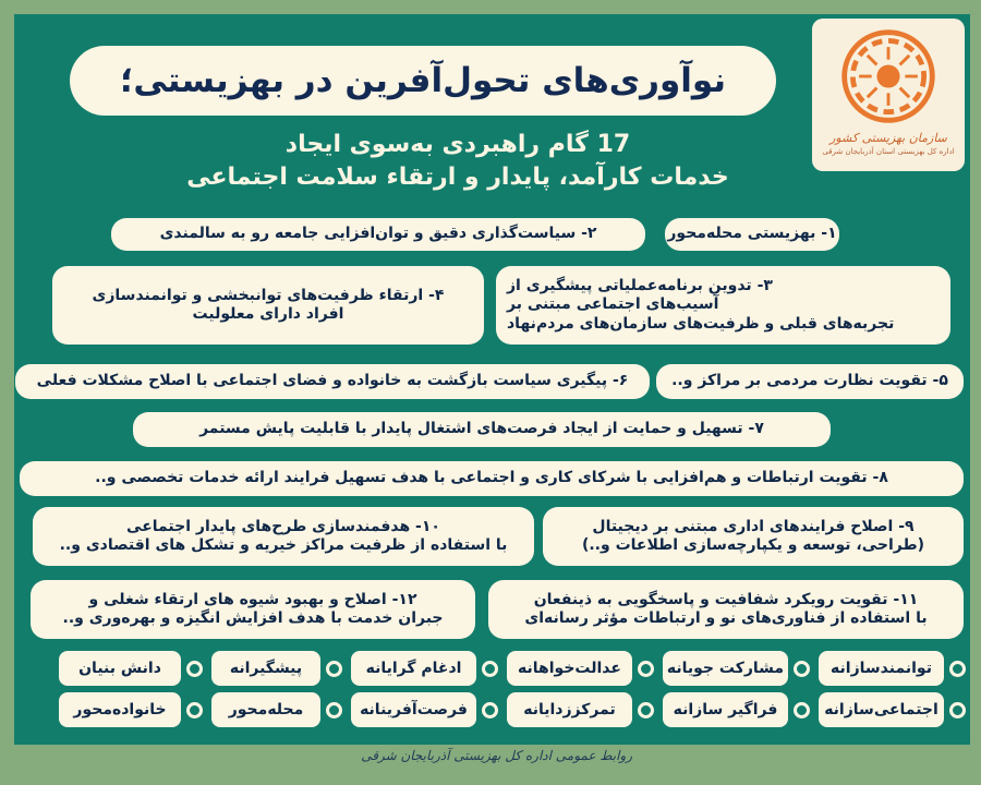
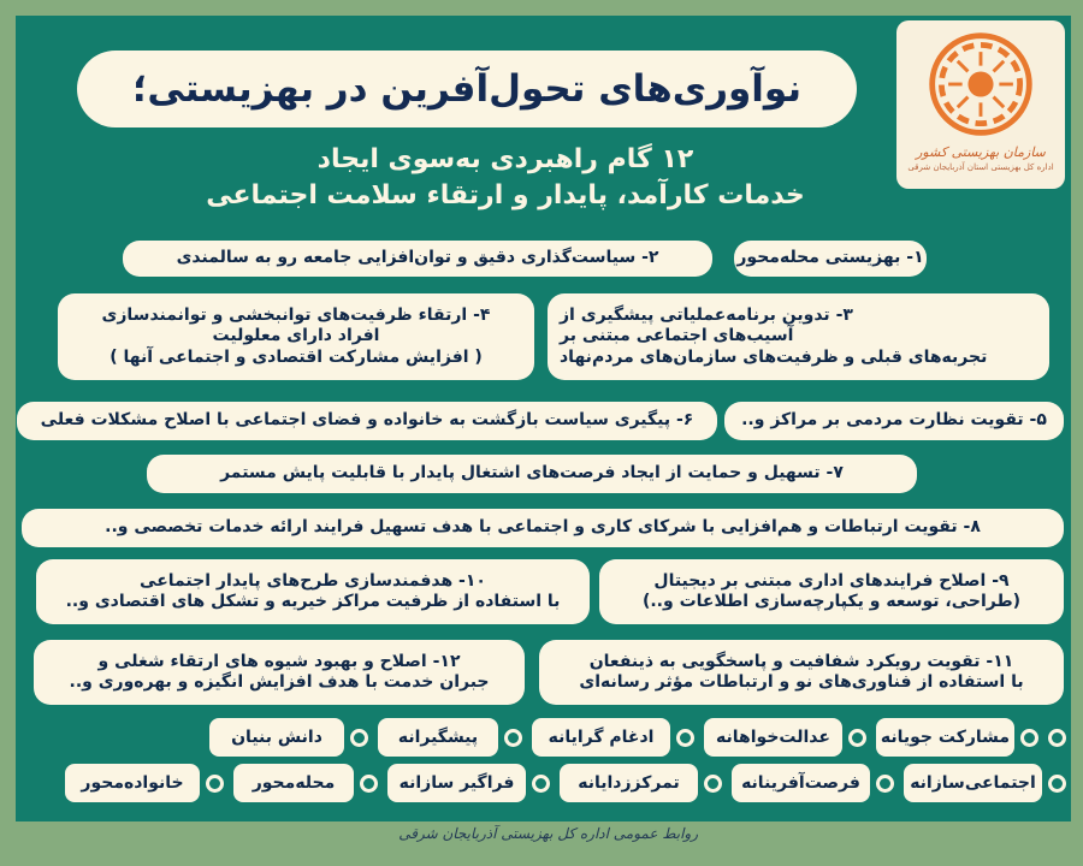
  سازمان بهزیستی کشور
  اداره کل بهزیستی استان آذربایجان شرقی
  نوآوری‌های تحول‌آفرین در بهزیستی؛
- 17 گام راهبردی به‌سوی ایجاد
+ ۱۲ گام راهبردی به‌سوی ایجاد
  خدمات کارآمد، پایدار و ارتقاء سلامت اجتماعی
  ۱- بهزیستی محله‌محور
  ۲- سیاست‌گذاری دقیق و توان‌افزایی جامعه رو به سالمندی
  ۳- تدوین برنامه‌عملیاتی پیشگیری از
  آسیب‌های اجتماعی مبتنی بر
  تجربه‌های قبلی و ظرفیت‌های سازمان‌های مردم‌نهاد
  ۴- ارتقاء ظرفیت‌های توانبخشی و توانمندسازی
  افراد دارای معلولیت
+ ( افزایش مشارکت اقتصادی و اجتماعی آنها )
  ۵- تقویت نظارت مردمی بر مراکز و..
  ۶- پیگیری سیاست بازگشت به خانواده و فضای اجتماعی با اصلاح مشکلات فعلی
  ۷- تسهیل و حمایت از ایجاد فرصت‌های اشتغال پایدار با قابلیت پایش مستمر
  ۸- تقویت ارتباطات و هم‌افزایی با شرکای کاری و اجتماعی با هدف تسهیل فرایند ارائه خدمات تخصصی و..
  ۹- اصلاح فرایندهای اداری مبتنی بر دیجیتال
  (طراحی، توسعه و یکپارچه‌سازی اطلاعات و..)
  ۱۰- هدفمندسازی طرح‌های پایدار اجتماعی
  با استفاده از ظرفیت مراکز خیریه و تشکل های اقتصادی و..
  ۱۱- تقویت رویکرد شفافیت و پاسخگویی به ذینفعان
  با استفاده از فناوری‌های نو و ارتباطات مؤثر رسانه‌ای
  ۱۲- اصلاح و بهبود شیوه های ارتقاء شغلی و
  جبران خدمت با هدف افزایش انگیزه و بهره‌وری و..
- توانمندسازانه
  مشارکت جویانه
  عدالت‌خواهانه
  ادغام گرایانه
  پیشگیرانه
  دانش بنیان
  اجتماعی‌سازانه
- فراگیر سازانه
+ فرصت‌آفرینانه
  تمرکززدایانه
- فرصت‌آفرینانه
+ فراگیر سازانه
  محله‌محور
  خانواده‌محور
  روابط عمومی اداره کل بهزیستی آذربایجان شرقی
